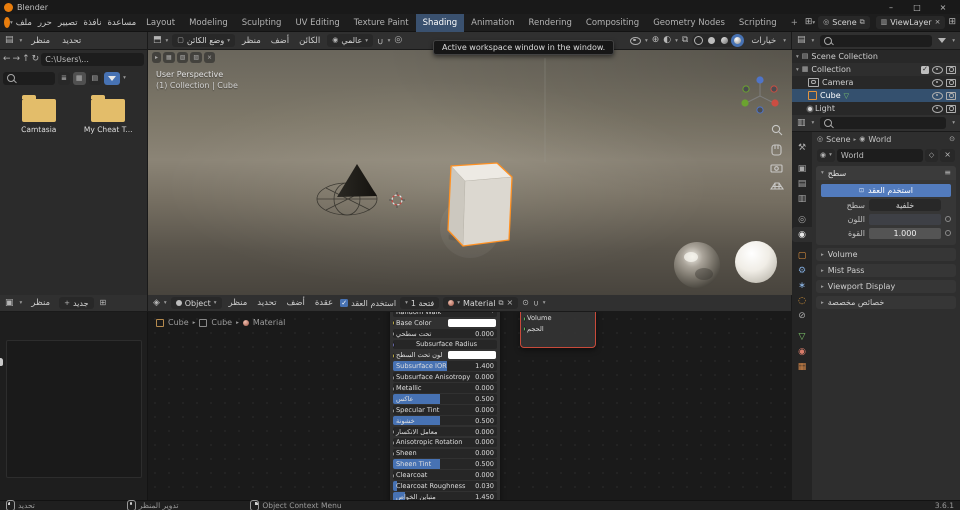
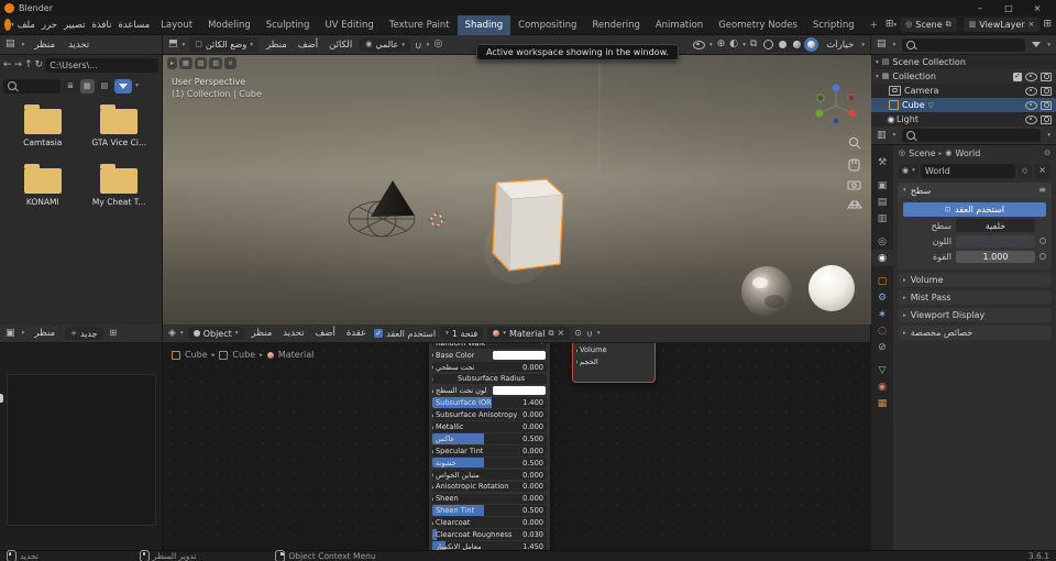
  Blender
  –
  □
  ×
  ملف
  حرر
  تصيير
  نافذة
  مساعدة
  Layout
  Modeling
  Sculpting
  UV Editing
  Texture Paint
  Shading
- Animation
+ Compositing
  Rendering
- Compositing
+ Animation
  Geometry Nodes
  Scripting
  +
  ⊞
  ◎
  Scene
  ⧉
  ▥
  ViewLayer
  ×
  ⊞
  ▤
  منظر
  تحديد
  ←
  →
  ↑
  ↻
  C:\Users\...
  ≣
  ▦
  ▤
  Camtasia
+ GTA Vice Ci...
+ KONAMI
  My Cheat T...
  ⬒
  ▢
  وضع الكائن
  منظر
  أضف
  الكائن
  ◉
  عالمي
  ◎
  ⊕
  ◐
  ⧉
  خيارات
  User Perspective
  (1) Collection | Cube
- Active workspace window in the window.
+ Active workspace showing in the window.
  ▤
  ▤
  Scene Collection
  ▦
  Collection
  ✓
  Camera
  Cube
  ▽
  Light
  ▥
  ⚒
  ▣
  ▤
  ▥
  ◎
  ◉
  ▢
  ⚙
  ∗
  ◌
  ⊘
  ▽
  ◉
  ▦
  ◎
  Scene
  ◉
  World
  ⊙
  ◉
  World
  ◇
  ×
  سطح
  ≡
  استخدم العقد
  سطح
  خلفية
  اللون
  القوة
  1.000
  Volume
  Mist Pass
  Viewport Display
  خصائص مخصصة
  ▣
  منظر
  +
  جديد
  ⊞
  ◈
  Object
  منظر
  تحديد
  أضف
  عقدة
  ✓
  استخدم العقد
  فتحة 1
  Material
  ⧉
  ×
  ⊙
  Cube
  Cube
  Material
  Random Walk
  Base Color
  تحت سطحي
  0.000
  Subsurface Radius
  لون تحت السطح
  Subsurface IOR
  1.400
  Subsurface Anisotropy
  0.000
  Metallic
  0.000
  عاكس
  0.500
  Specular Tint
  0.000
  خشونة
  0.500
- معامل الانكسار
+ متباين الخواص
  0.000
  Anisotropic Rotation
  0.000
  Sheen
  0.000
  Sheen Tint
  0.500
  Clearcoat
  0.000
  Clearcoat Roughness
  0.030
- متباين الخواص
+ معامل الانكسار
  1.450
  Volume
  الحجم
  تحديد
  تدوير المنظر
  Object Context Menu
  3.6.1
